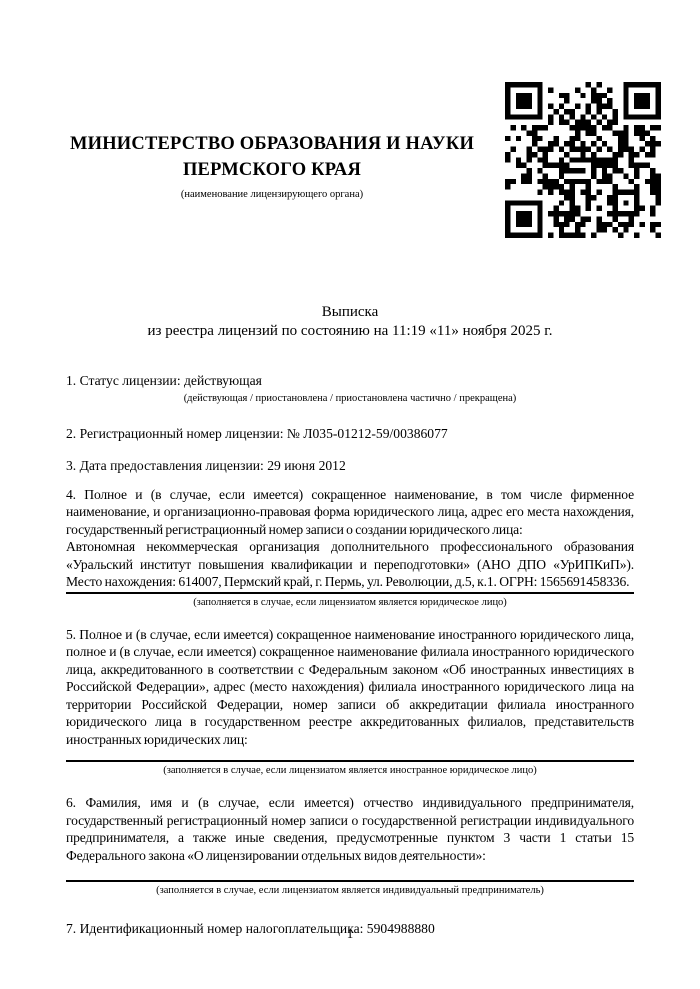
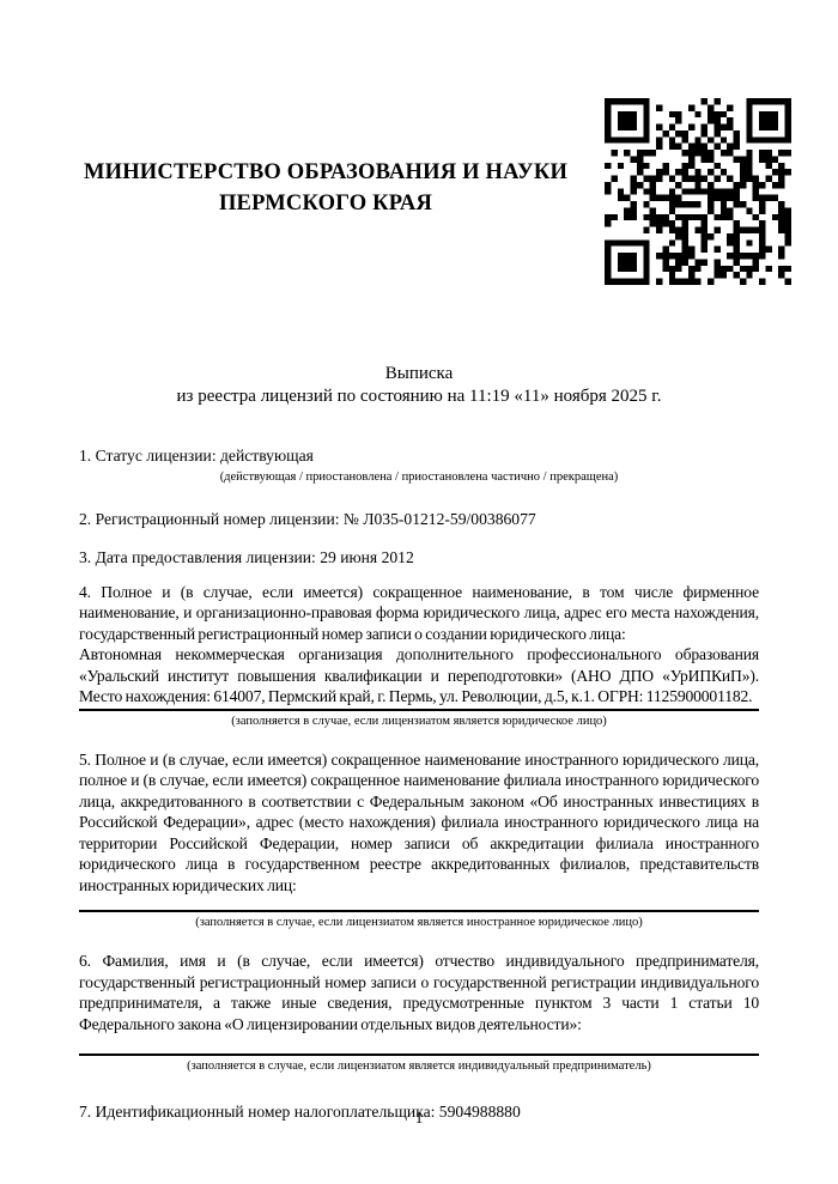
  МИНИСТЕРСТВО ОБРАЗОВАНИЯ И НАУКИ ПЕРМСКОГО КРАЯ
- (наименование лицензирующего органа)
  Выписка
  из реестра лицензий по состоянию на 11:19 «11» ноября 2025 г.
  1. Статус лицензии: действующая
  (действующая / приостановлена / приостановлена частично / прекращена)
  2. Регистрационный номер лицензии: № Л035-01212-59/00386077
  3. Дата предоставления лицензии: 29 июня 2012
  4. Полное и (в случае, если имеется) сокращенное наименование, в том числе фирменное наименование, и организационно-правовая форма юридического лица, адрес его места нахождения, государственный регистрационный номер записи о создании юридического лица:
- Автономная некоммерческая организация дополнительного профессионального образования «Уральский институт повышения квалификации и переподготовки» (АНО ДПО «УрИПКиП»). Место нахождения: 614007, Пермский край, г. Пермь, ул. Революции, д.5, к.1. ОГРН: 1565691458336.
+ Автономная некоммерческая организация дополнительного профессионального образования «Уральский институт повышения квалификации и переподготовки» (АНО ДПО «УрИПКиП»). Место нахождения: 614007, Пермский край, г. Пермь, ул. Революции, д.5, к.1. ОГРН: 1125900001182.
  (заполняется в случае, если лицензиатом является юридическое лицо)
  5. Полное и (в случае, если имеется) сокращенное наименование иностранного юридического лица, полное и (в случае, если имеется) сокращенное наименование филиала иностранного юридического лица, аккредитованного в соответствии с Федеральным законом «Об иностранных инвестициях в Российской Федерации», адрес (место нахождения) филиала иностранного юридического лица на территории Российской Федерации, номер записи об аккредитации филиала иностранного юридического лица в государственном реестре аккредитованных филиалов, представительств иностранных юридических лиц:
  (заполняется в случае, если лицензиатом является иностранное юридическое лицо)
- 6. Фамилия, имя и (в случае, если имеется) отчество индивидуального предпринимателя, государственный регистрационный номер записи о государственной регистрации индивидуального предпринимателя, а также иные сведения, предусмотренные пунктом 3 части 1 статьи 15 Федерального закона «О лицензировании отдельных видов деятельности»:
+ 6. Фамилия, имя и (в случае, если имеется) отчество индивидуального предпринимателя, государственный регистрационный номер записи о государственной регистрации индивидуального предпринимателя, а также иные сведения, предусмотренные пунктом 3 части 1 статьи 10 Федерального закона «О лицензировании отдельных видов деятельности»:
  (заполняется в случае, если лицензиатом является индивидуальный предприниматель)
  7. Идентификационный номер налогоплательщика: 5904988880
  1
